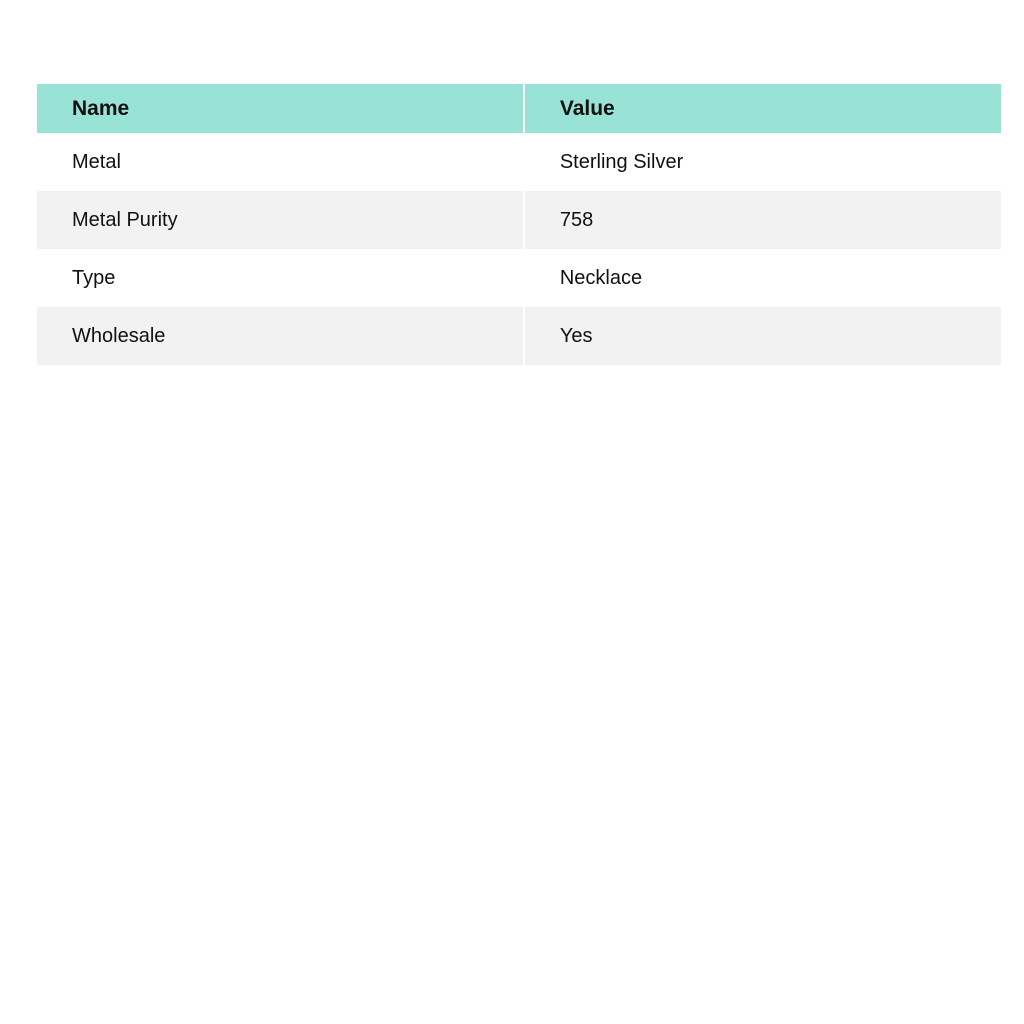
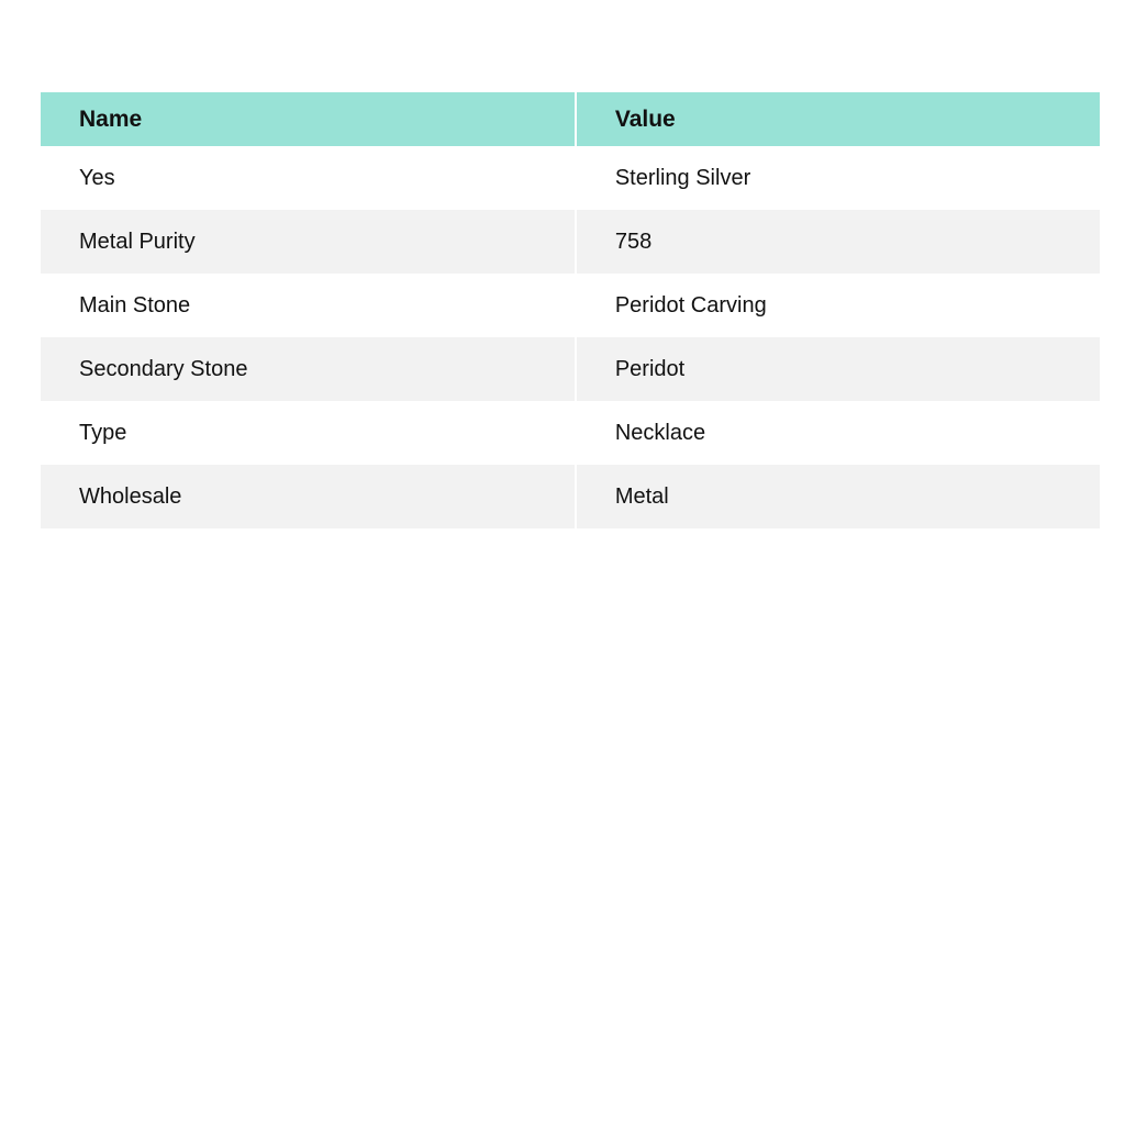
  Name	Value
- Metal	Sterling Silver
+ Yes	Sterling Silver
  Metal Purity	758
+ Main Stone	Peridot Carving
+ Secondary Stone	Peridot
  Type	Necklace
- Wholesale	Yes
+ Wholesale	Metal
